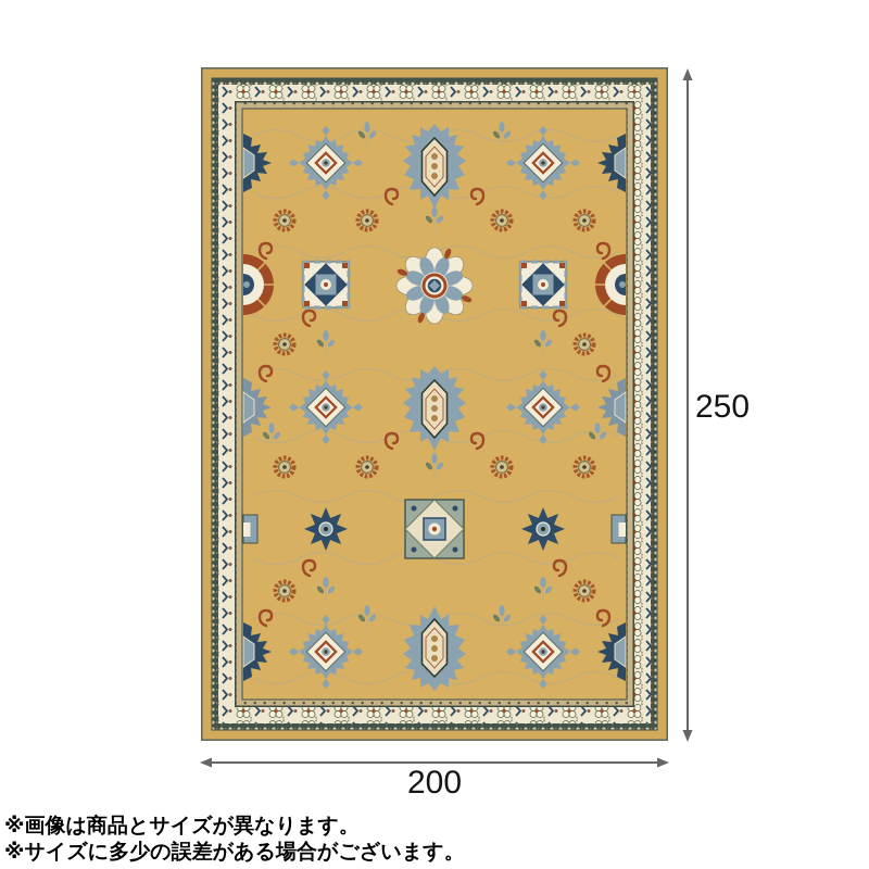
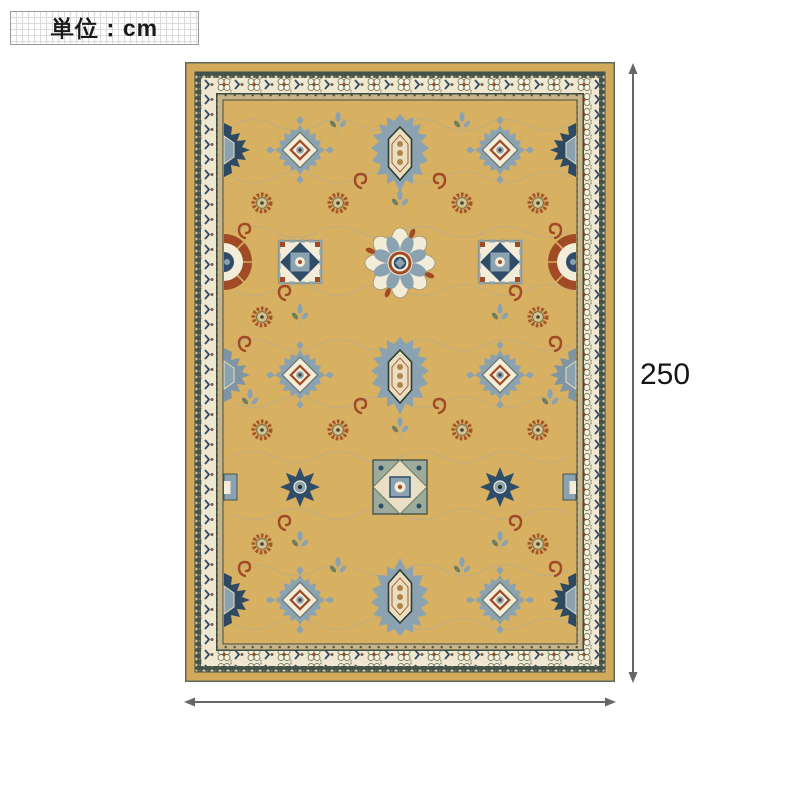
+ 単位：cm
  250
- 200
- ※画像は商品とサイズが異なります。
- ※サイズに多少の誤差がある場合がございます。
